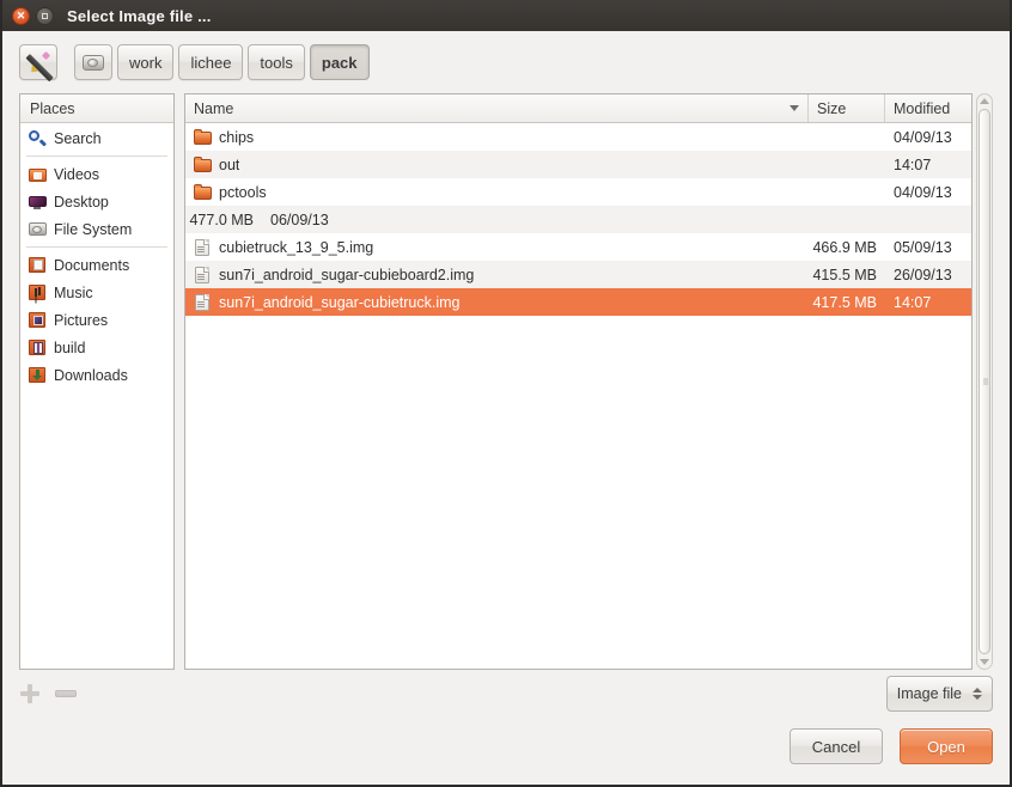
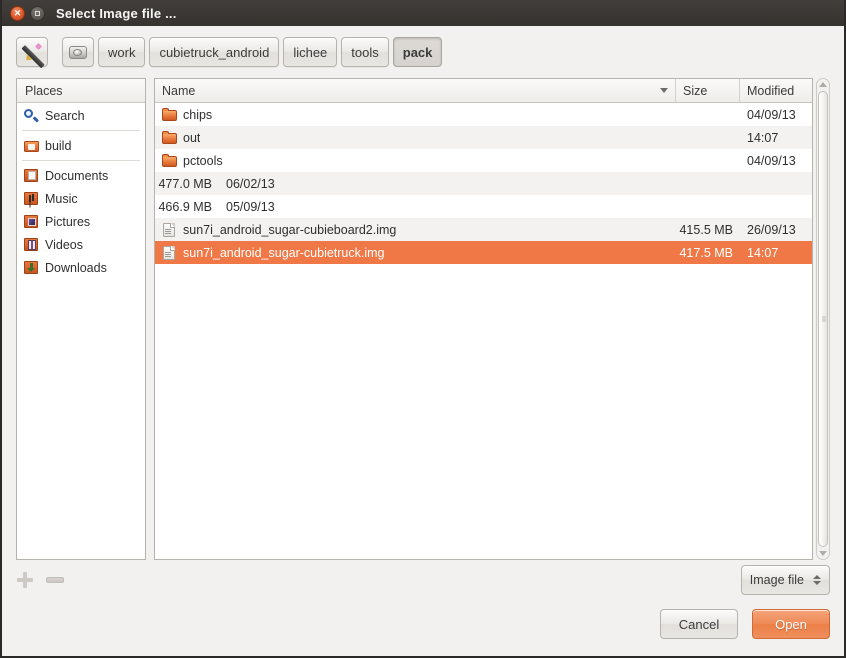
  ✕
  Select Image file ...
  work
+ cubietruck_android
  lichee
  tools
  pack
  Places
  Search
- Videos
+ build
- Desktop
- File System
  Documents
  Music
  Pictures
- build
+ Videos
  Downloads
  Name
  Size
  Modified
  chips
  04/09/13
  out
  14:07
  pctools
  04/09/13
  477.0 MB
- 06/09/13
+ 06/02/13
- cubietruck_13_9_5.img
  466.9 MB
  05/09/13
  sun7i_android_sugar-cubieboard2.img
  415.5 MB
  26/09/13
  sun7i_android_sugar-cubietruck.img
  417.5 MB
  14:07
  Image file
  Cancel
  Open
